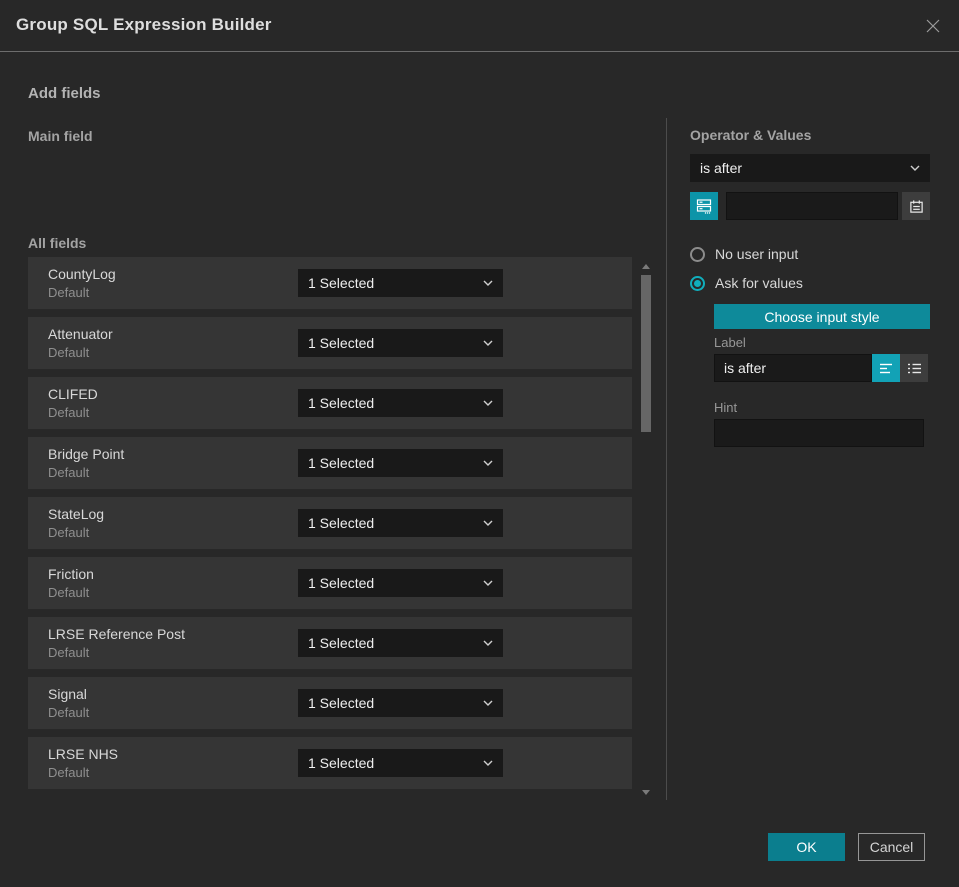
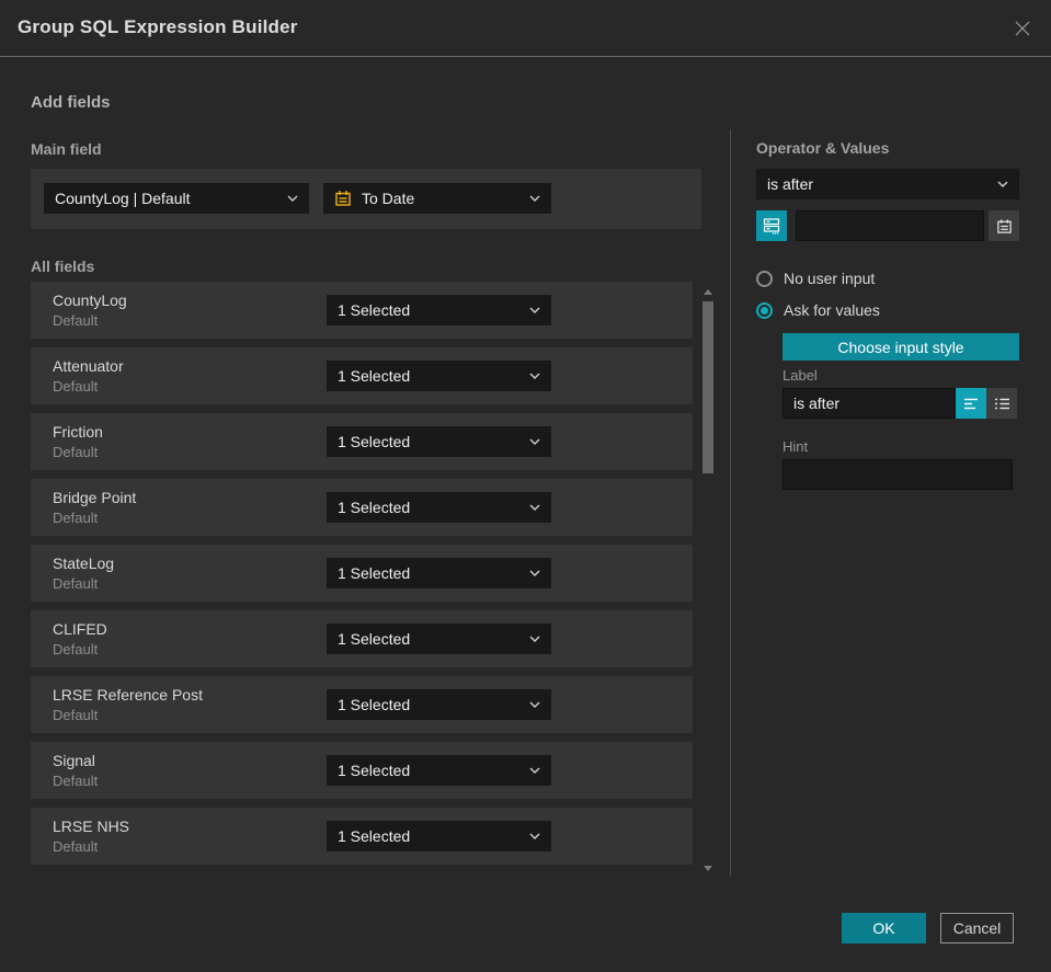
  Group SQL Expression Builder
  Add fields
  Main field
+ CountyLog | Default
+ To Date
  All fields
  CountyLog
  Default
  1 Selected
  Attenuator
  Default
  1 Selected
- CLIFED
+ Friction
  Default
  1 Selected
  Bridge Point
  Default
  1 Selected
  StateLog
  Default
  1 Selected
- Friction
+ CLIFED
  Default
  1 Selected
  LRSE Reference Post
  Default
  1 Selected
  Signal
  Default
  1 Selected
  LRSE NHS
  Default
  1 Selected
  Operator & Values
  is after
  No user input
  Ask for values
  Choose input style
  Label
  is after
  Hint
  OK
  Cancel
